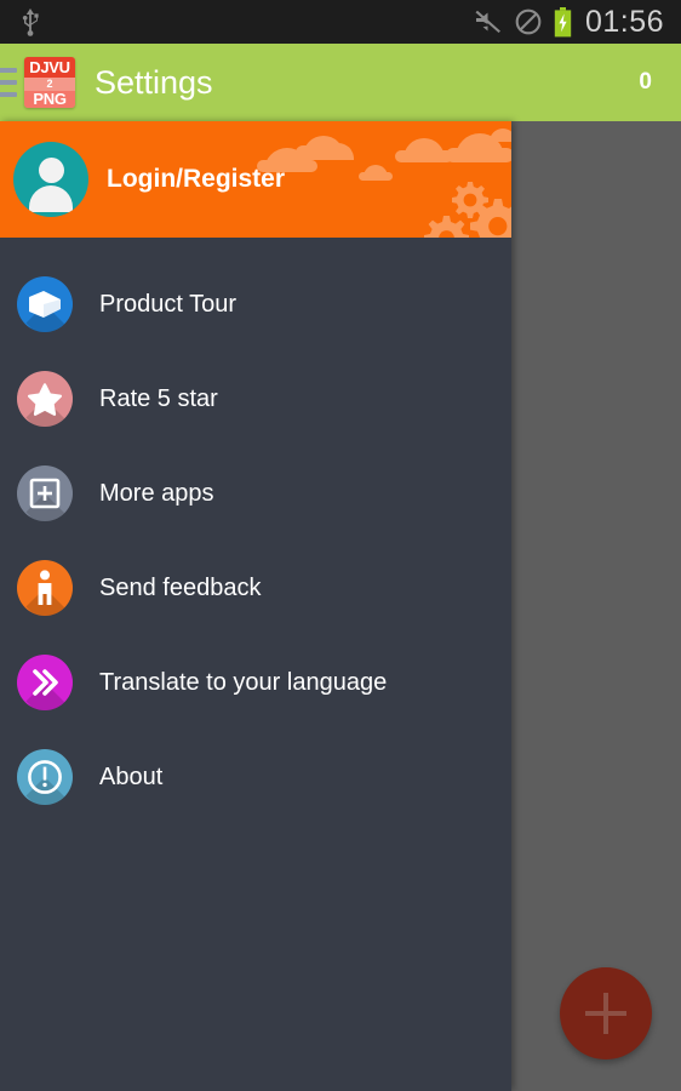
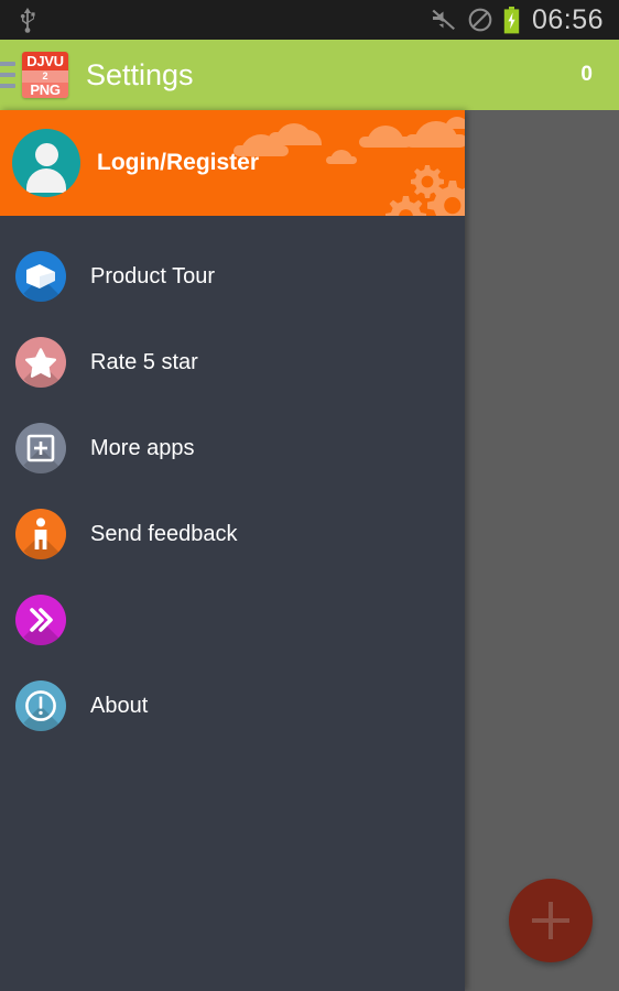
- 01:56
+ 06:56
  DJVU
  2
  PNG
  Settings
  0
  Login/Register
  Product Tour
  Rate 5 star
  More apps
  Send feedback
- Translate to your language
  About
